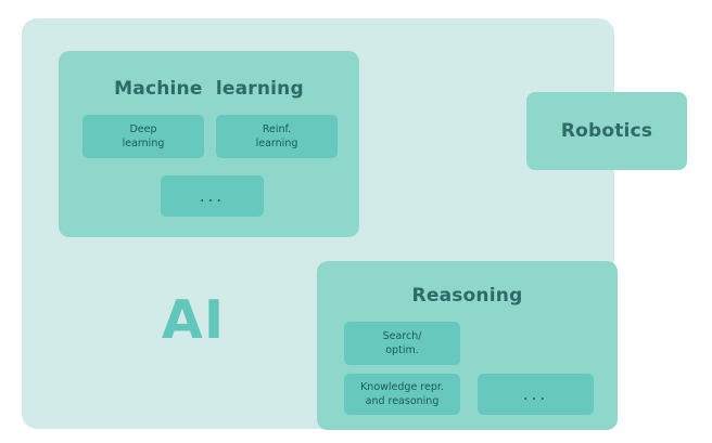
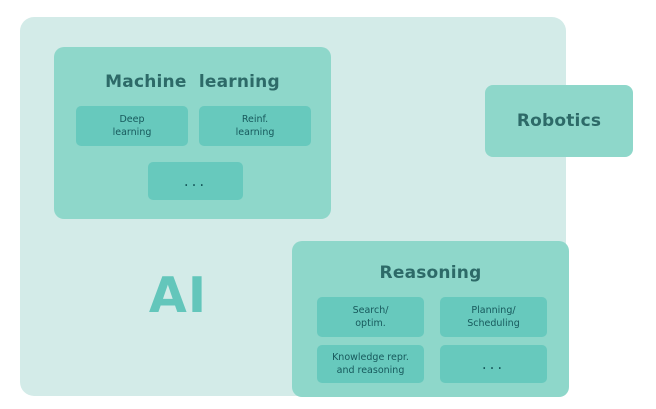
  AI
  Machine learning
  Deep
  learning
  Reinf.
  learning
  ...
  Reasoning
  Search/
  optim.
+ Planning/
+ Scheduling
  Knowledge repr.
  and reasoning
  ...
  Robotics
